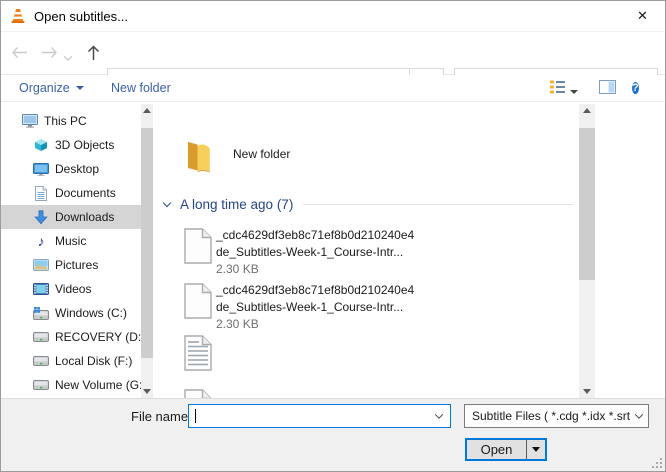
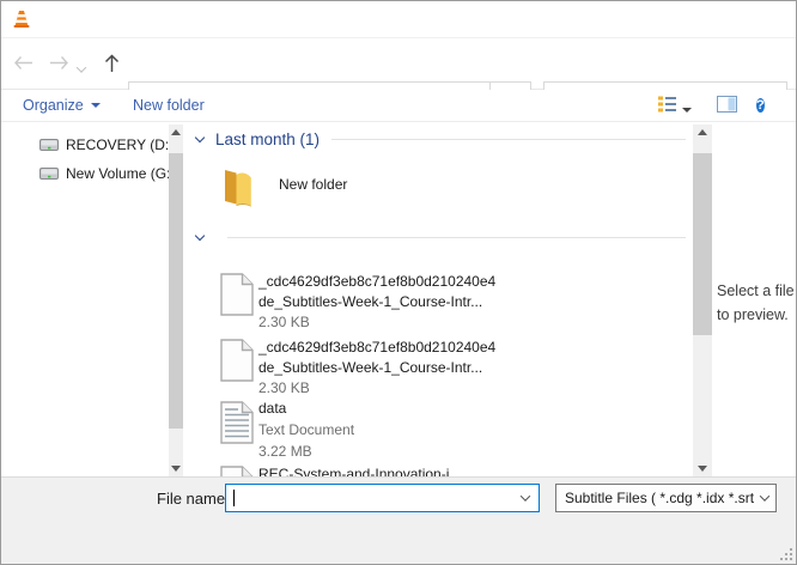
- Open subtitles...
- ✕
  Organize
  New folder
  ?
- This PC
- 3D Objects
- Desktop
- Documents
- Downloads
- ♪
- Music
- Pictures
- Videos
- Windows (C:)
  RECOVERY (D:
- Local Disk (F:)
  New Volume (G
+ Last month (1)
  New folder
- A long time ago (7)
  _cdc4629df3eb8c71ef8b0d210240e4
  de_Subtitles-Week-1_Course-Intr...
  2.30 KB
  _cdc4629df3eb8c71ef8b0d210240e4
  de_Subtitles-Week-1_Course-Intr...
  2.30 KB
+ data
+ Text Document
+ 3.22 MB
+ REC-System-and-Innovation-i
+ Select a file to preview.
  File name
  Subtitle Files ( *.cdg *.idx *.srt
- Open
